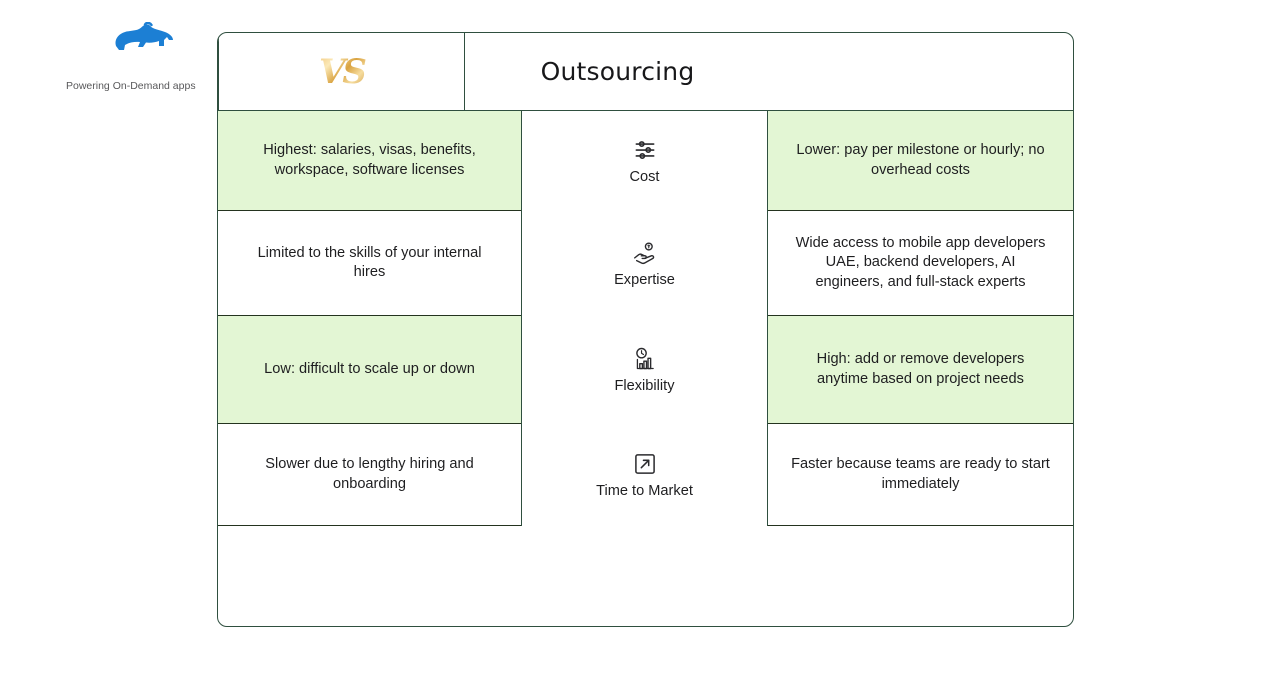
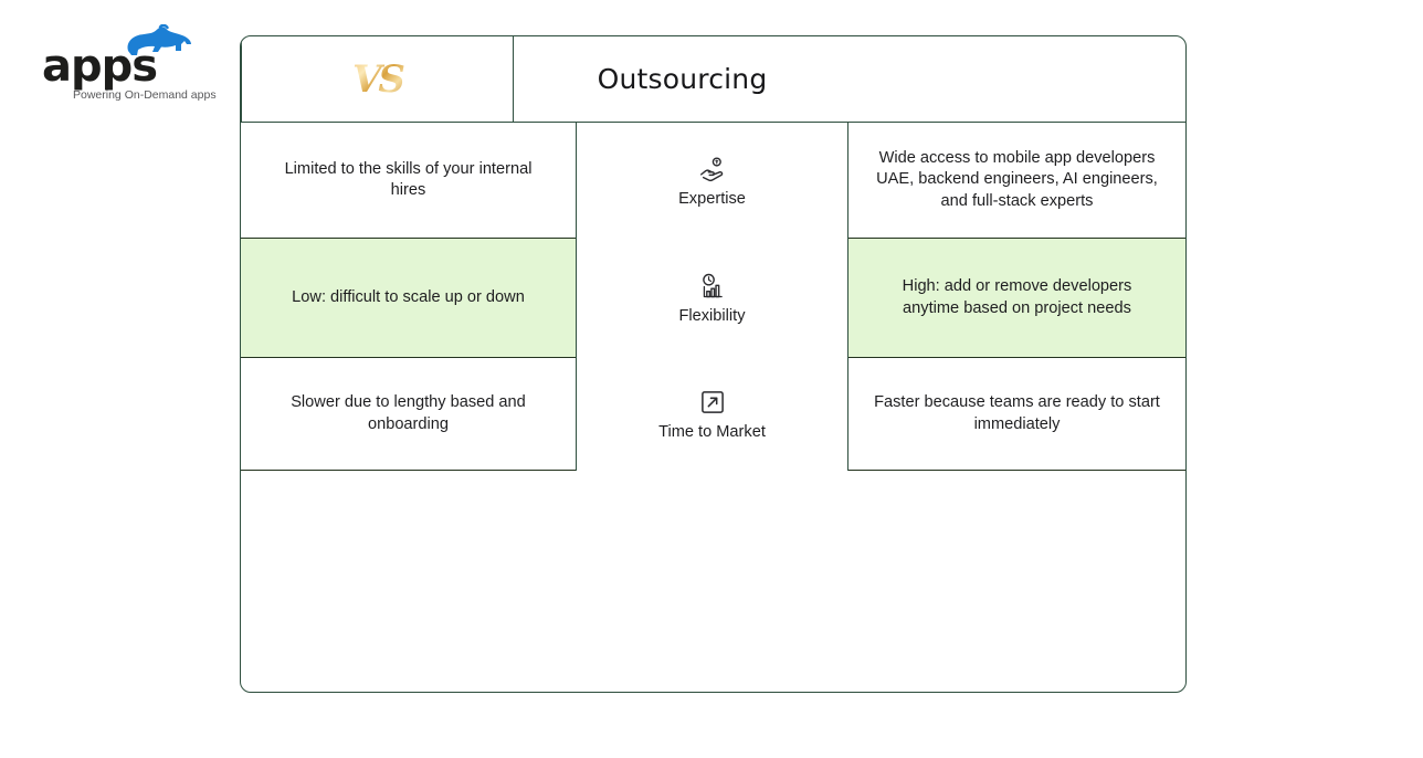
+ apps
  Powering On-Demand apps
  VS
  Outsourcing
- Highest: salaries, visas, benefits, workspace, software licenses
- Cost
- Lower: pay per milestone or hourly; no overhead costs
  Limited to the skills of your internal hires
  Expertise
- Wide access to mobile app developers UAE, backend developers, AI engineers, and full-stack experts
+ Wide access to mobile app developers UAE, backend engineers, AI engineers, and full-stack experts
  Low: difficult to scale up or down
  Flexibility
  High: add or remove developers anytime based on project needs
- Slower due to lengthy hiring and onboarding
+ Slower due to lengthy based and onboarding
  Time to Market
  Faster because teams are ready to start immediately
